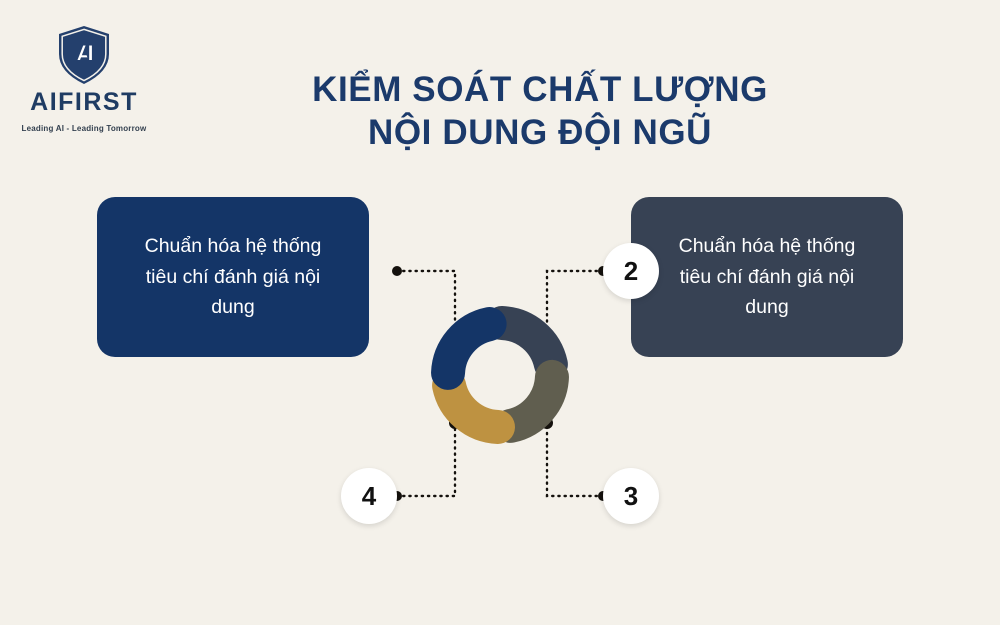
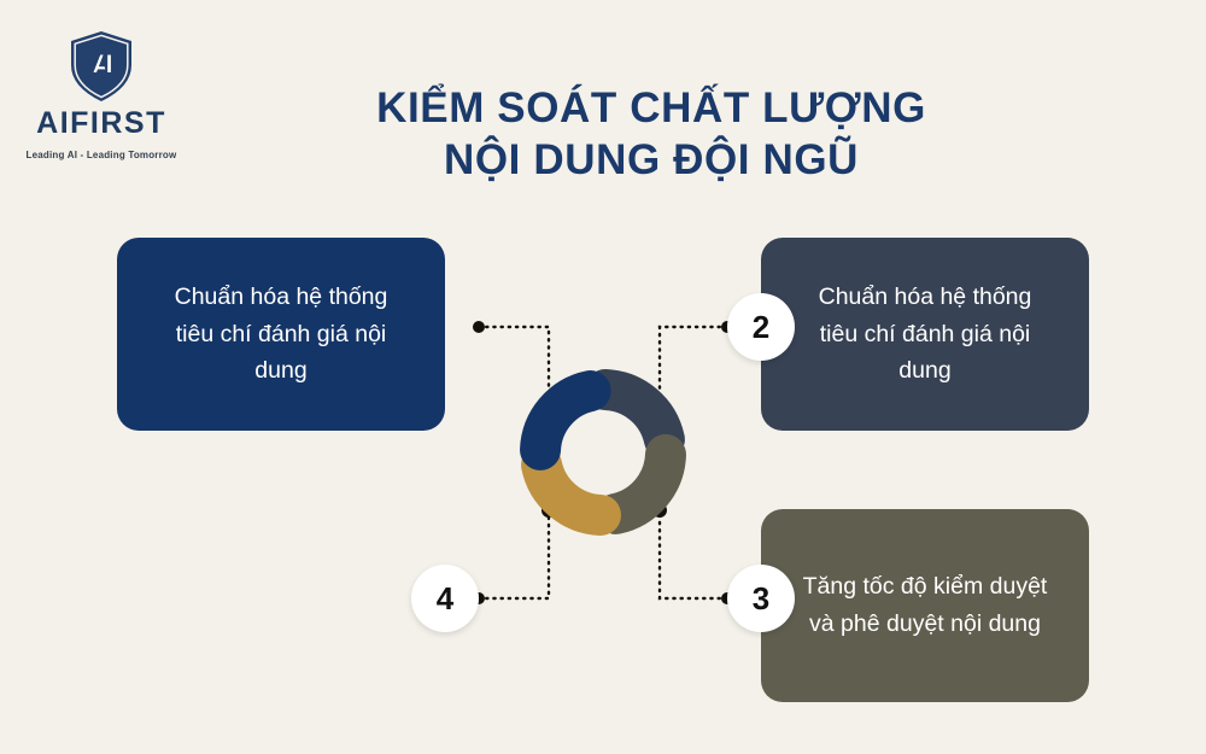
  AIFIRST
  Leading AI - Leading Tomorrow
  KIỂM SOÁT CHẤT LƯỢNG
  NỘI DUNG ĐỘI NGŨ
  Chuẩn hóa hệ thống tiêu chí đánh giá nội dung
  Chuẩn hóa hệ thống tiêu chí đánh giá nội dung
+ Tăng tốc độ kiểm duyệt và phê duyệt nội dung
  2
  3
  4
